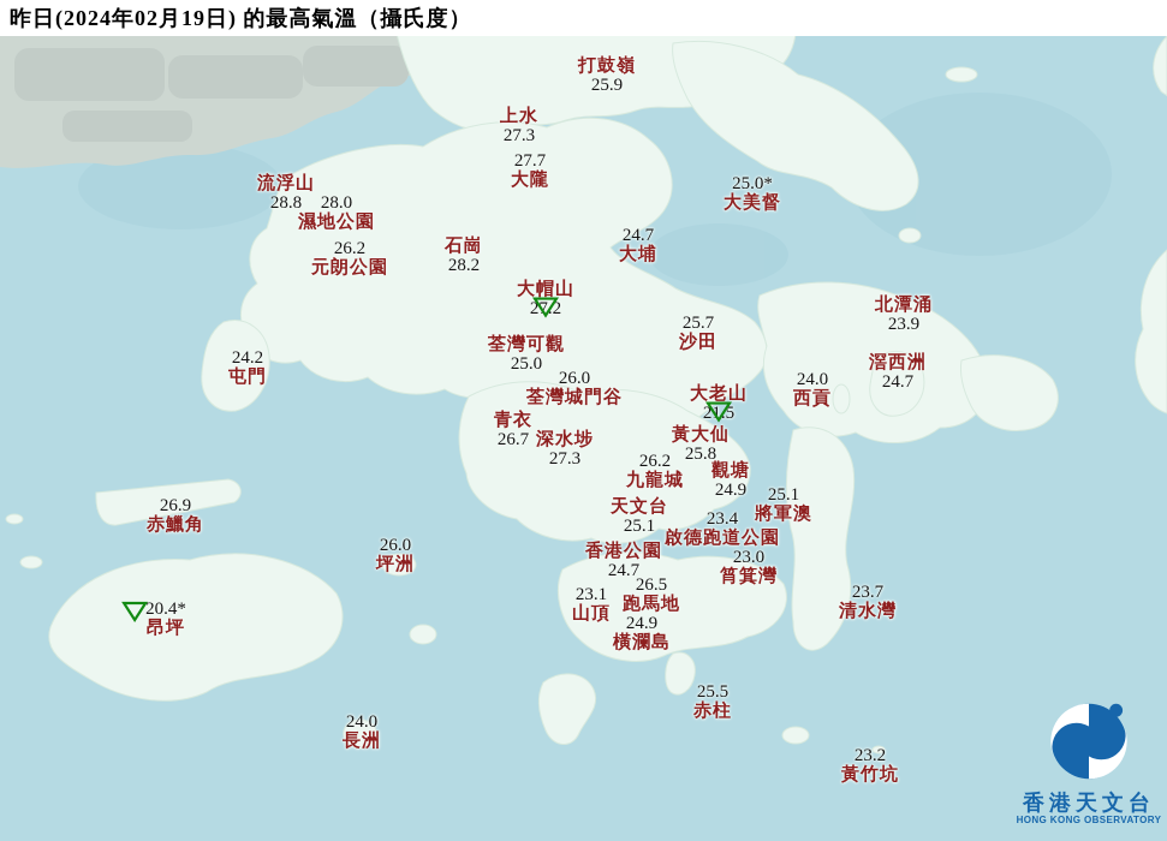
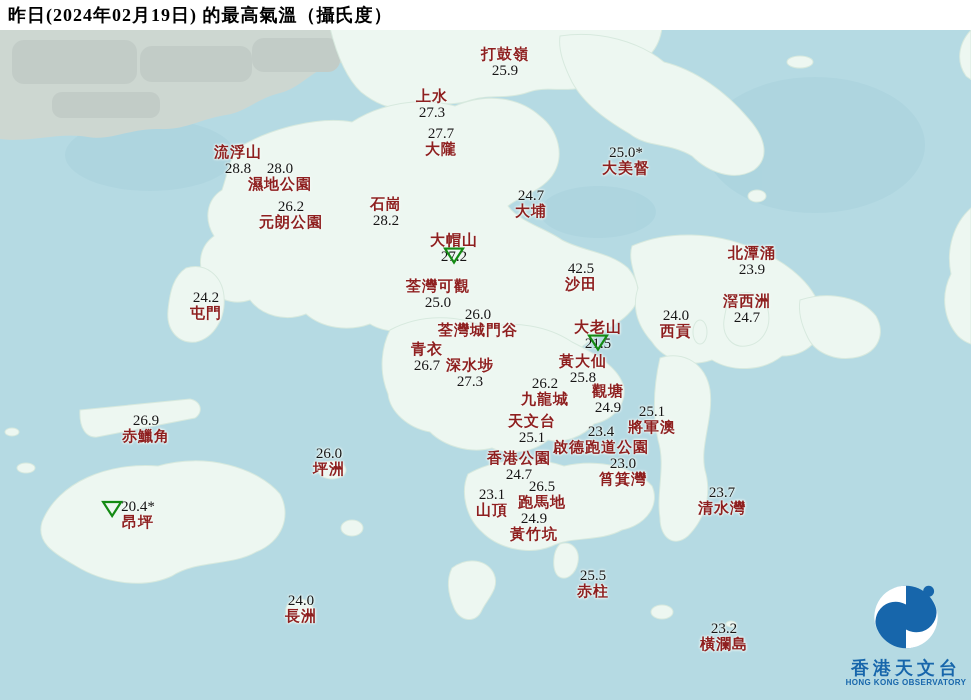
  昨日(2024年02月19日) 的最高氣溫（攝氏度）
  打鼓嶺
  25.9
  上水
  27.3
  27.7
  大隴
  流浮山
  28.8
  28.0
  濕地公園
  26.2
  元朗公園
  石崗
  28.2
  24.7
  大埔
  25.0*
  大美督
  大帽山
  27.2
  荃灣可觀
  25.0
- 25.7
+ 42.5
  沙田
  北潭涌
  23.9
  滘西洲
  24.7
  24.0
  西貢
  26.0
  荃灣城門谷
  大老山
  21.5
  24.2
  屯門
  青衣
  26.7
  深水埗
  27.3
  黃大仙
  25.8
  26.2
  九龍城
  觀塘
  24.9
  天文台
  25.1
  23.4
  啟德跑道公園
  25.1
  將軍澳
  26.9
  赤鱲角
  26.0
  坪洲
  香港公園
  24.7
  23.0
  筲箕灣
  23.1
  山頂
  26.5
  跑馬地
  24.9
- 橫瀾島
+ 黃竹坑
  20.4*
  昂坪
  23.7
  清水灣
  25.5
  赤柱
  24.0
  長洲
  23.2
- 黃竹坑
+ 橫瀾島
  香港天文台
  HONG KONG OBSERVATORY
